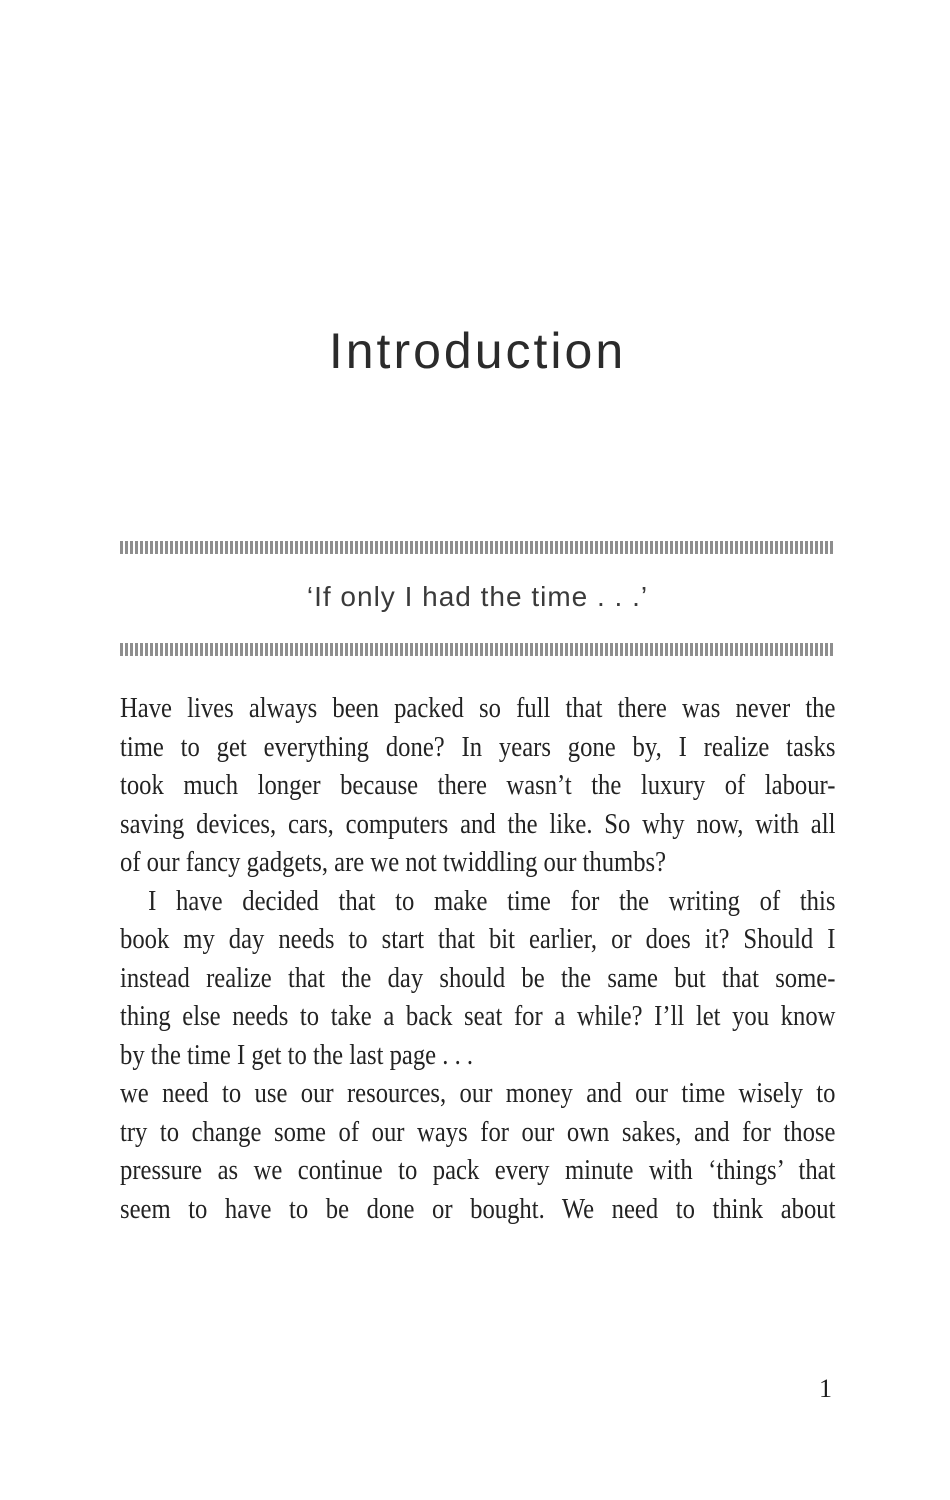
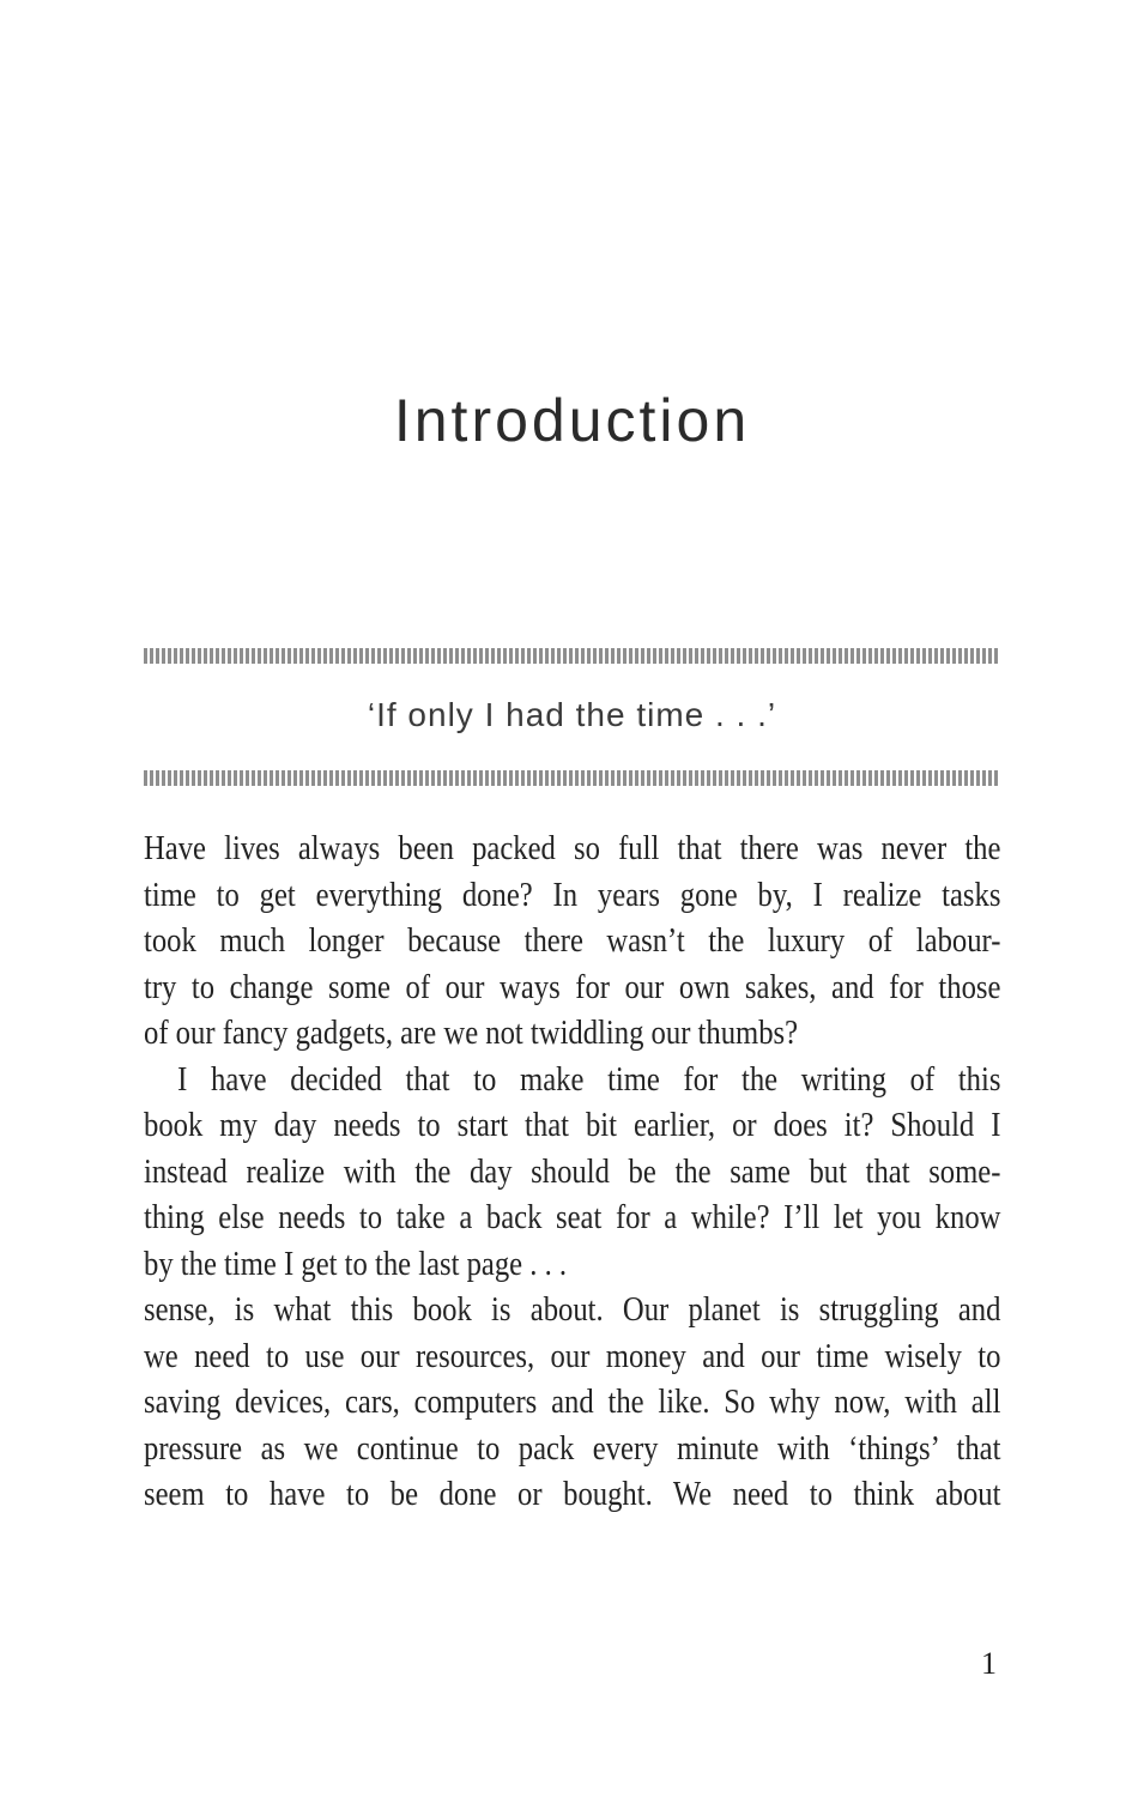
  Introduction
  ‘If only I had the time . . .’
  Have lives always been packed so full that there was never the
  time to get everything done? In years gone by, I realize tasks
  took much longer because there wasn’t the luxury of labour-
- saving devices, cars, computers and the like. So why now, with all
+ try to change some of our ways for our own sakes, and for those
  of our fancy gadgets, are we not twiddling our thumbs?
  I have decided that to make time for the writing of this
  book my day needs to start that bit earlier, or does it? Should I
- instead realize that the day should be the same but that some-
+ instead realize with the day should be the same but that some-
  thing else needs to take a back seat for a while? I’ll let you know
  by the time I get to the last page . . .
+ sense, is what this book is about. Our planet is struggling and
  we need to use our resources, our money and our time wisely to
- try to change some of our ways for our own sakes, and for those
+ saving devices, cars, computers and the like. So why now, with all
  pressure as we continue to pack every minute with ‘things’ that
  seem to have to be done or bought. We need to think about
  1
